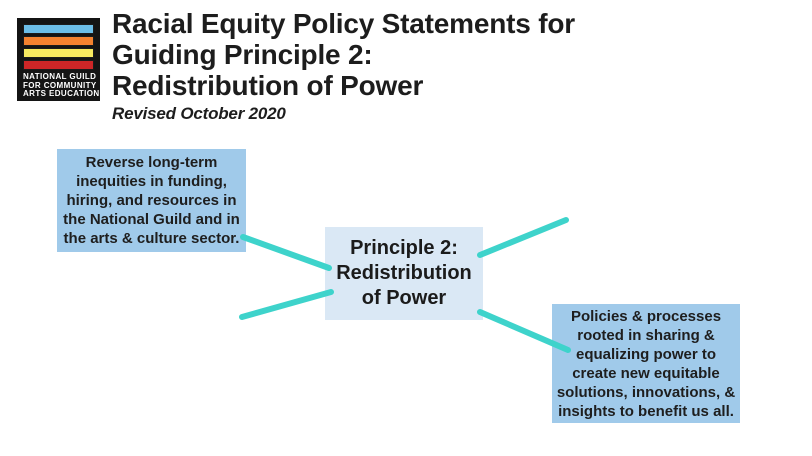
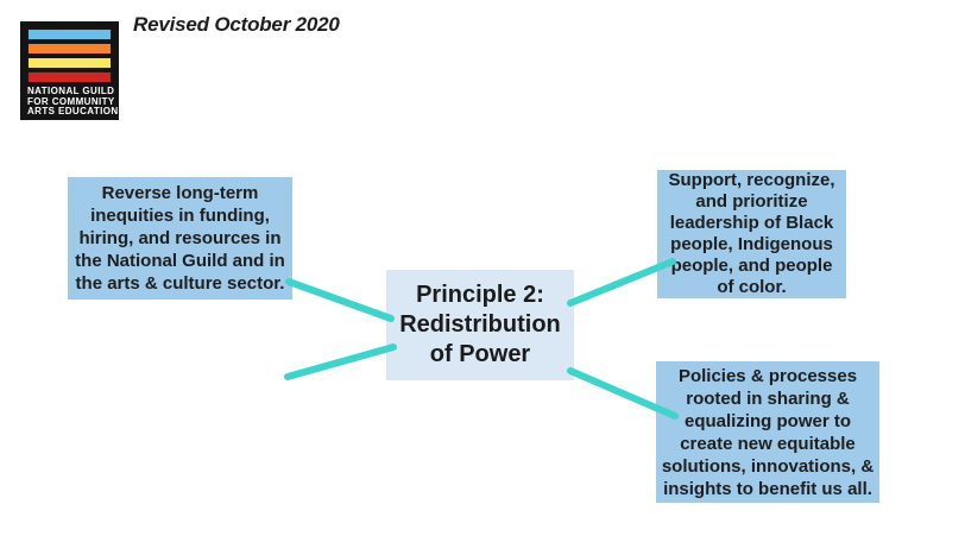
  NATIONAL GUILD
  FOR COMMUNITY
  ARTS EDUCATIO
- Racial Equity Policy Statements for
- Guiding Principle 2:
- Redistribution of Power
  Revised October 2020
  Reverse long-term
  inequities in funding,
  hiring, and resources in
  the National Guild and in
  the arts & culture sector.
+ Support, recognize,
+ and prioritize
+ leadership of Black
+ people, Indigenous
+ people, and people
+ of color.
  Policies & processes
  rooted in sharing &
  equalizing power to
  create new equitable
  solutions, innovations, &
  insights to benefit us all.
  Principle 2:
  Redistribution
  of Power
